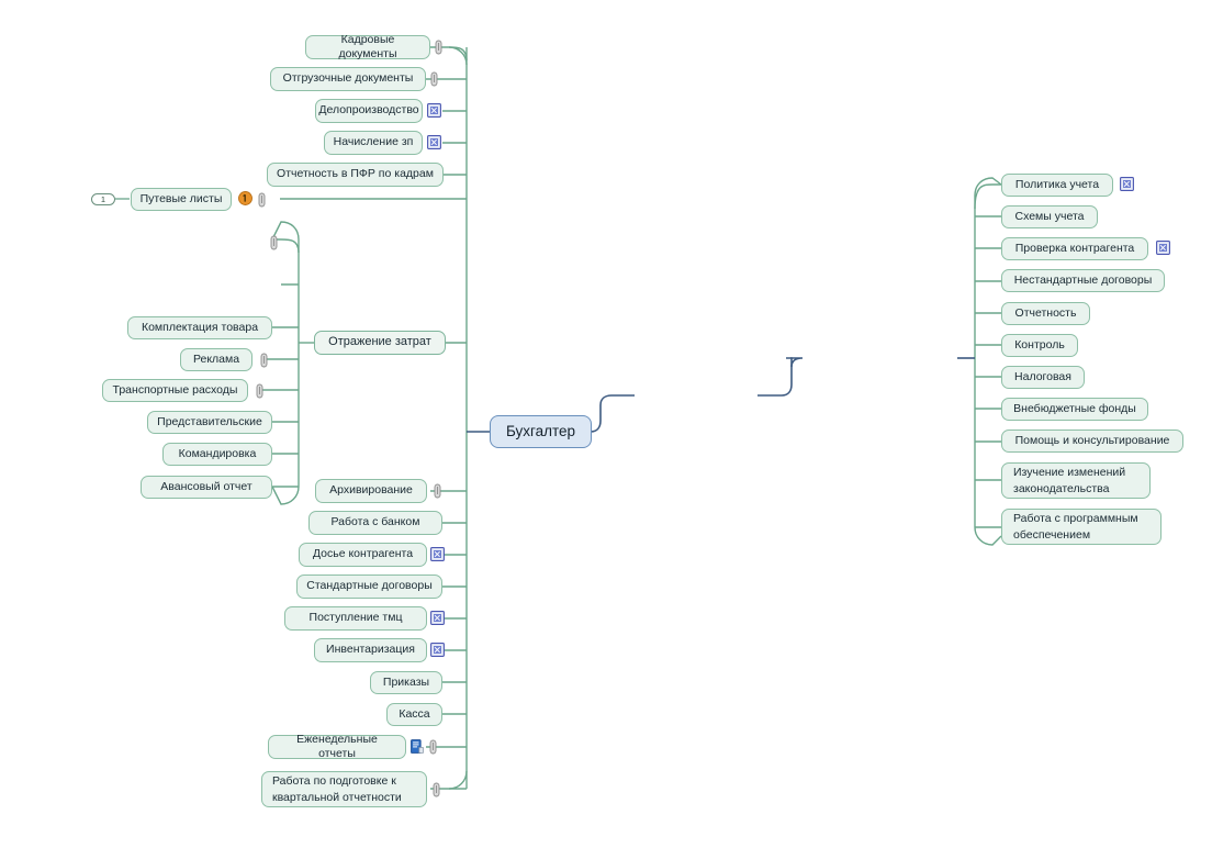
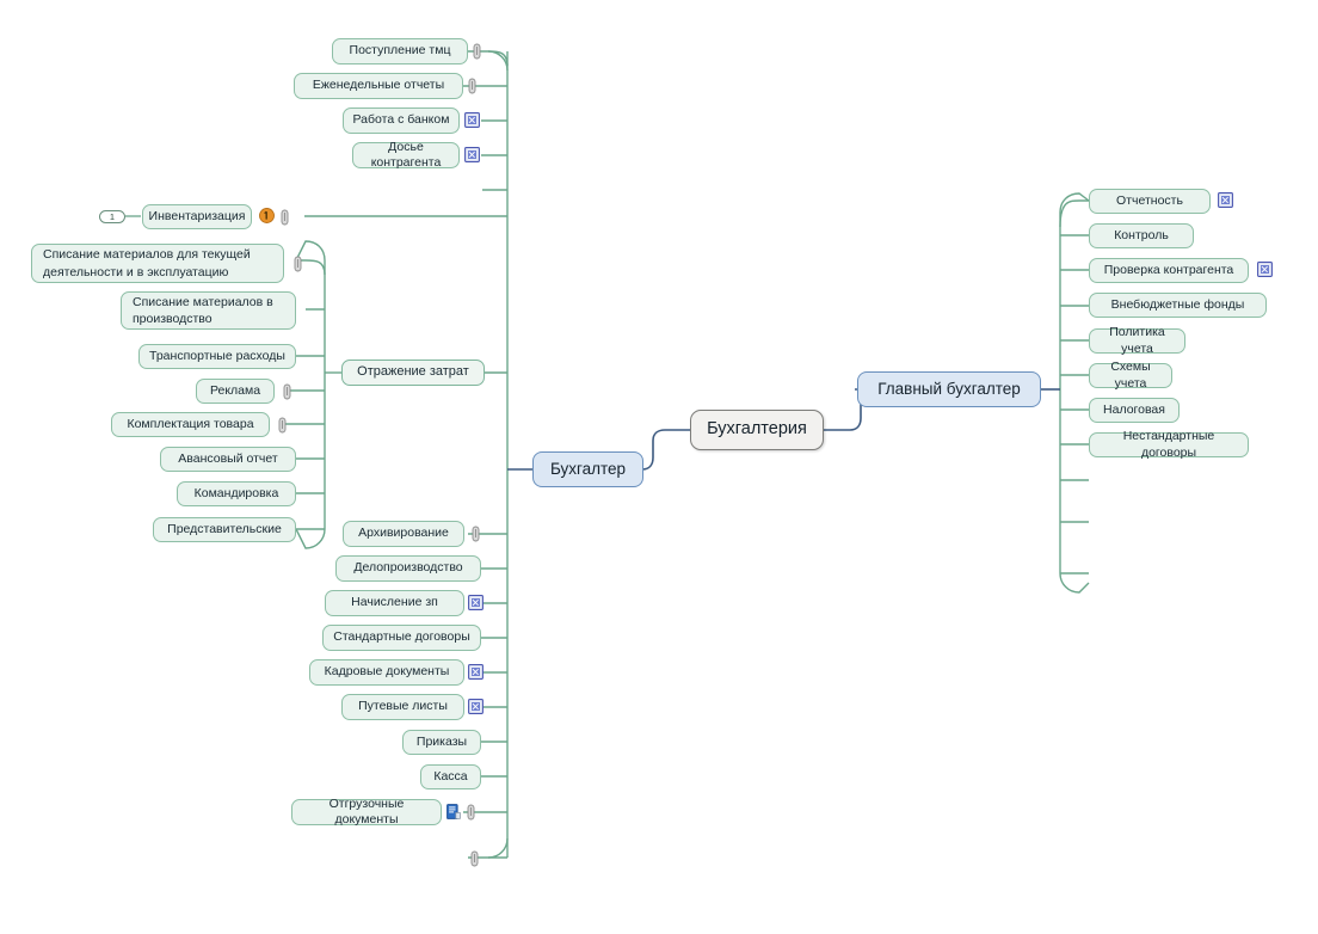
- Кадровые документы
+ Поступление тмц
- Отгрузочные документы
+ Еженедельные отчеты
- Делопроизводство
+ Работа с банком
- Начисление зп
+ Досье контрагента
- Отчетность в ПФР по кадрам
  1
- Путевые листы
+ Инвентаризация
  Отражение затрат
+ Списание материалов для текущей
+ деятельности и в эксплуатацию
+ Списание материалов в
+ производство
- Комплектация товара
+ Транспортные расходы
  Реклама
- Транспортные расходы
+ Комплектация товара
- Представительские
+ Авансовый отчет
  Командировка
- Авансовый отчет
+ Представительские
  Архивирование
- Работа с банком
+ Делопроизводство
- Досье контрагента
+ Начисление зп
  Стандартные договоры
- Поступление тмц
+ Кадровые документы
- Инвентаризация
+ Путевые листы
  Приказы
  Касса
- Еженедельные отчеты
+ Отгрузочные документы
- Работа по подготовке к
- квартальной отчетности
  Бухгалтер
+ Бухгалтерия
+ Главный бухгалтер
- Политика учета
+ Отчетность
- Схемы учета
+ Контроль
  Проверка контрагента
- Нестандартные договоры
+ Внебюджетные фонды
- Отчетность
+ Политика учета
- Контроль
+ Схемы учета
  Налоговая
- Внебюджетные фонды
+ Нестандартные договоры
- Помощь и консультирование
- Изучение изменений
- законодательства
- Работа с программным
- обеспечением
